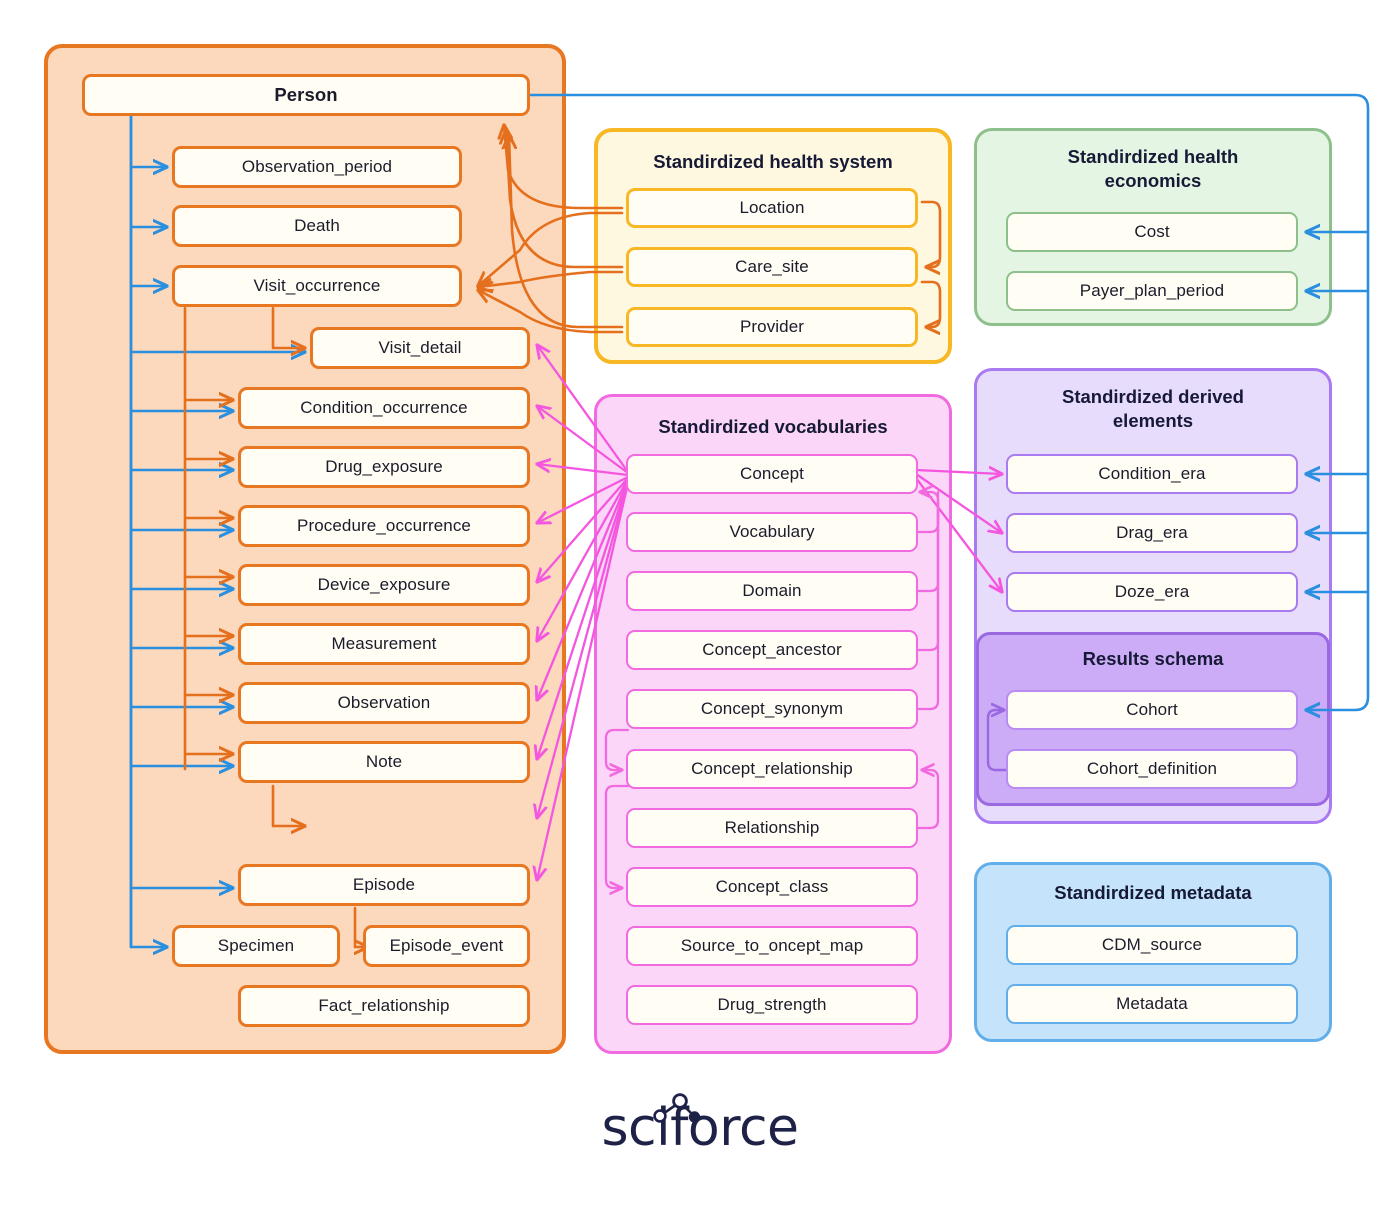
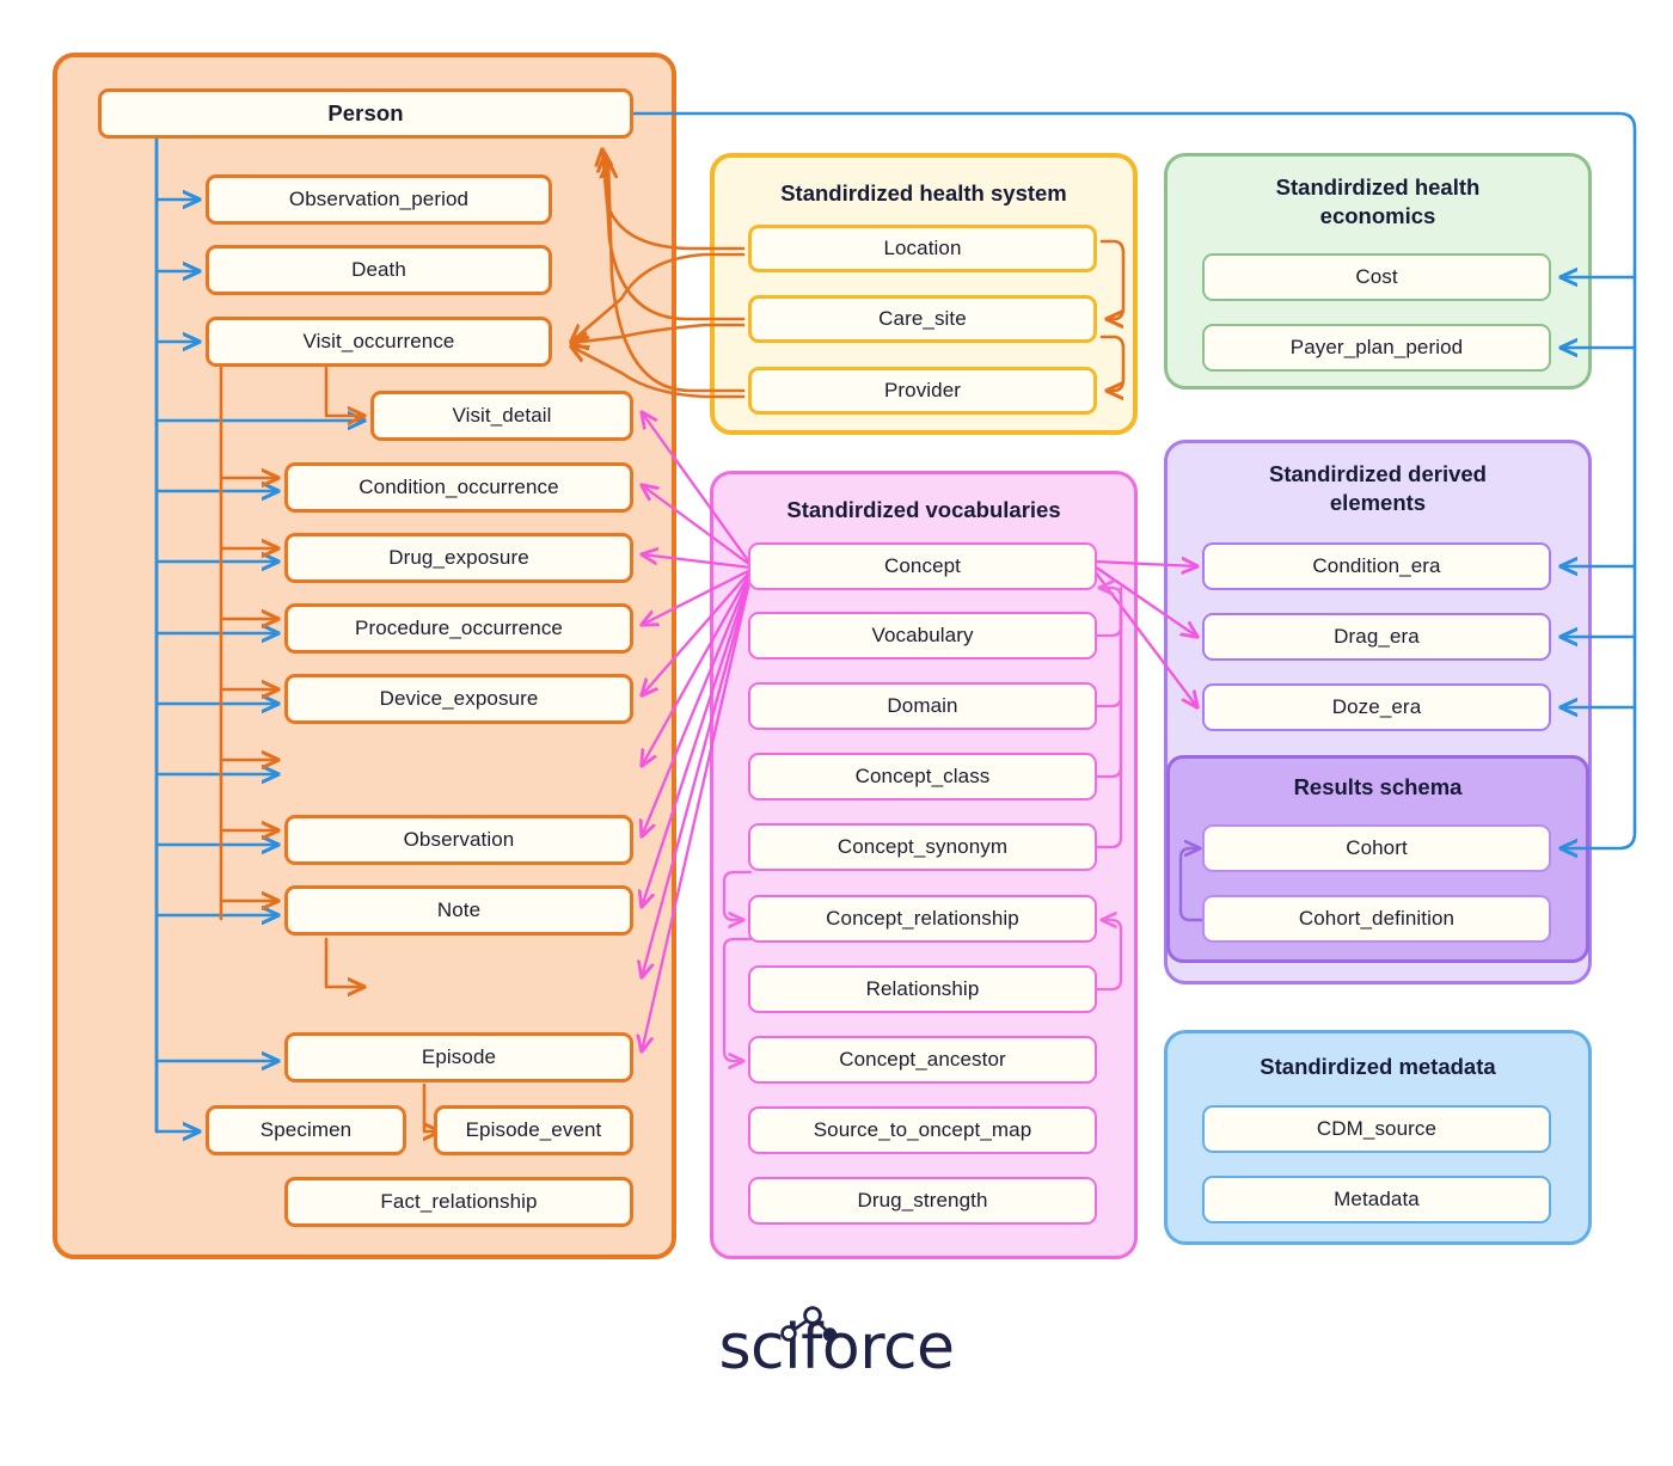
  Standirdized health system
  Standirdized health
  economics
  Standirdized vocabularies
  Standirdized derived
  elements
  Results schema
  Standirdized metadata
  Person
  Observation_period
  Death
  Visit_occurrence
  Visit_detail
  Condition_occurrence
  Drug_exposure
  Procedure_occurrence
  Device_exposure
- Measurement
  Observation
  Note
  Episode
  Specimen
  Episode_event
  Fact_relationship
  Location
  Care_site
  Provider
  Cost
  Payer_plan_period
  Concept
  Vocabulary
  Domain
- Concept_ancestor
+ Concept_class
  Concept_synonym
  Concept_relationship
  Relationship
- Concept_class
+ Concept_ancestor
  Source_to_oncept_map
  Drug_strength
  Condition_era
  Drag_era
  Doze_era
  Cohort
  Cohort_definition
  CDM_source
  Metadata
  sciforce
